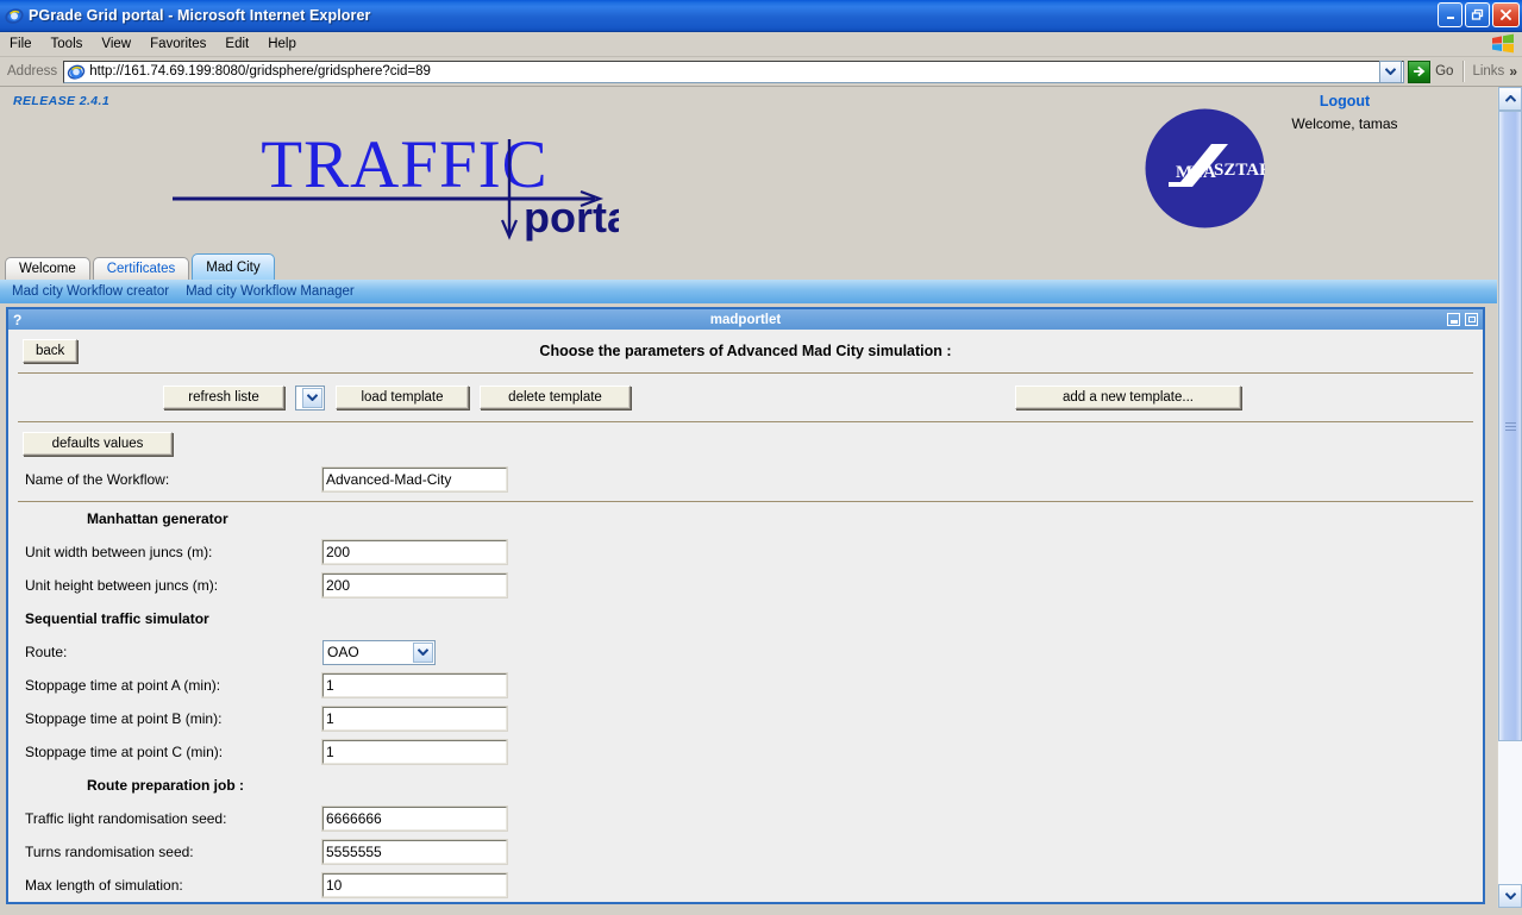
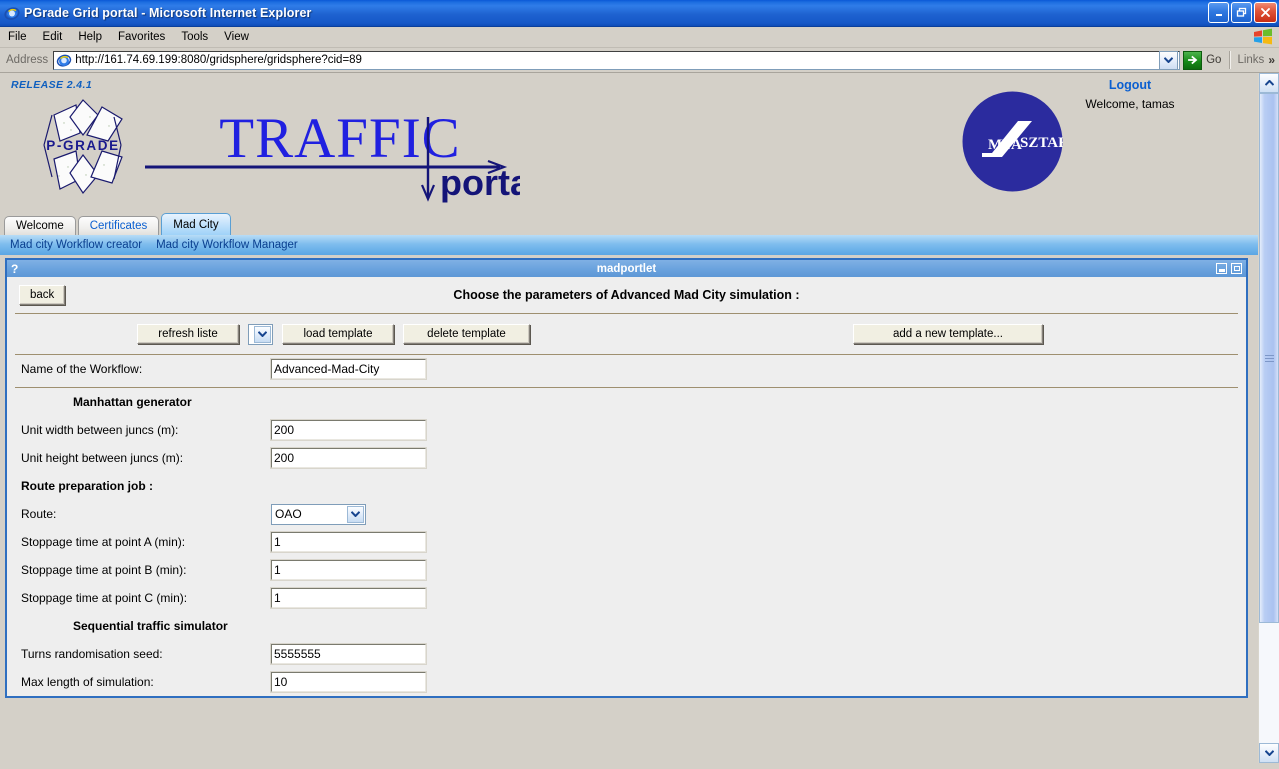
  PGrade Grid portal - Microsoft Internet Explorer
  File
- Tools
+ Edit
- View
+ Help
  Favorites
- Edit
+ Tools
- Help
+ View
  Address
  http://161.74.69.199:8080/gridsphere/gridsphere?cid=89
  Go
  Links
  »
  RELEASE 2.4.1
+ P-GRADE
  TRAFFIC
  porta
  MTA
  Logout
  Welcome, tamas
  Welcome
  Certificates
  Mad City
  Mad city Workflow creator
  Mad city Workflow Manager
  ?
  madportlet
  back
  Choose the parameters of Advanced Mad City simulation :
  refresh liste
  load template
  delete template
  add a new template...
- defaults values
  Name of the Workflow:
  Advanced-Mad-City
  Manhattan generator
  Unit width between juncs (m):
  200
  Unit height between juncs (m):
  200
- Sequential traffic simulator
+ Route preparation job :
  Route:
  OAO
  Stoppage time at point A (min):
  1
  Stoppage time at point B (min):
  1
  Stoppage time at point C (min):
  1
- Route preparation job :
+ Sequential traffic simulator
- Traffic light randomisation seed:
- 6666666
  Turns randomisation seed:
  5555555
  Max length of simulation:
  10
